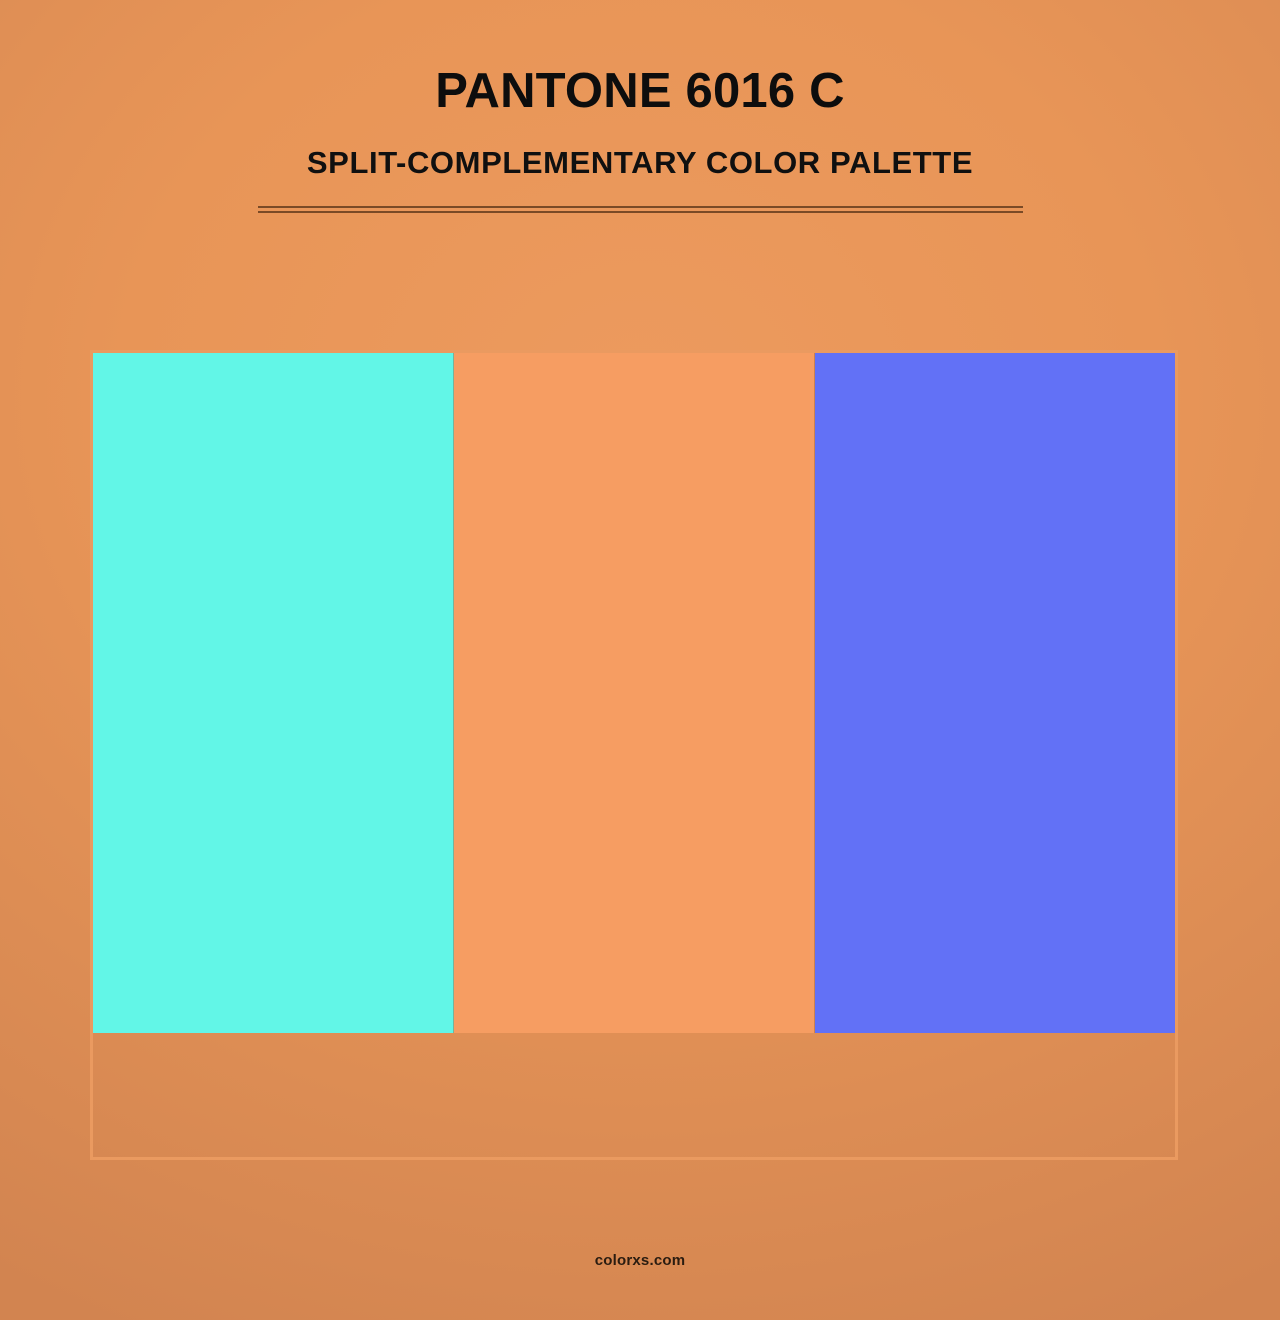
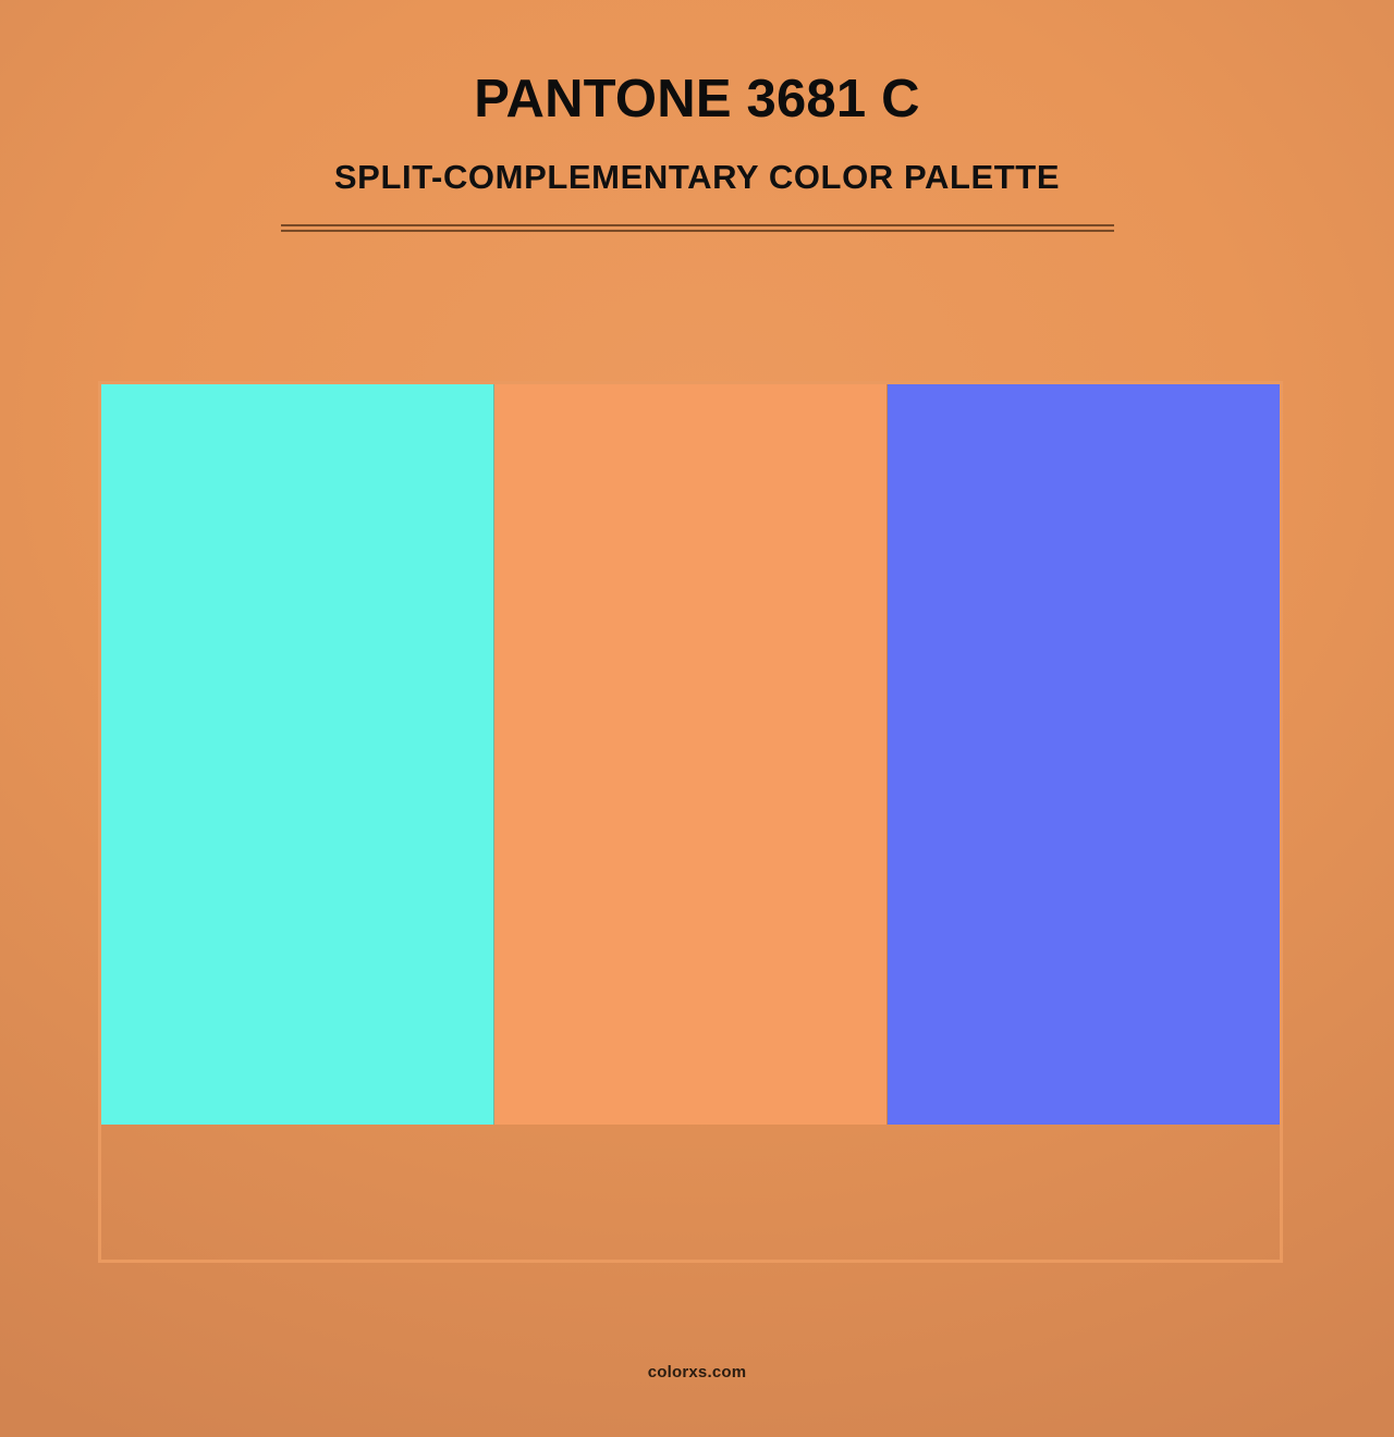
- PANTONE 6016 C
+ PANTONE 3681 C
  SPLIT-COMPLEMENTARY COLOR PALETTE
  colorxs.com
